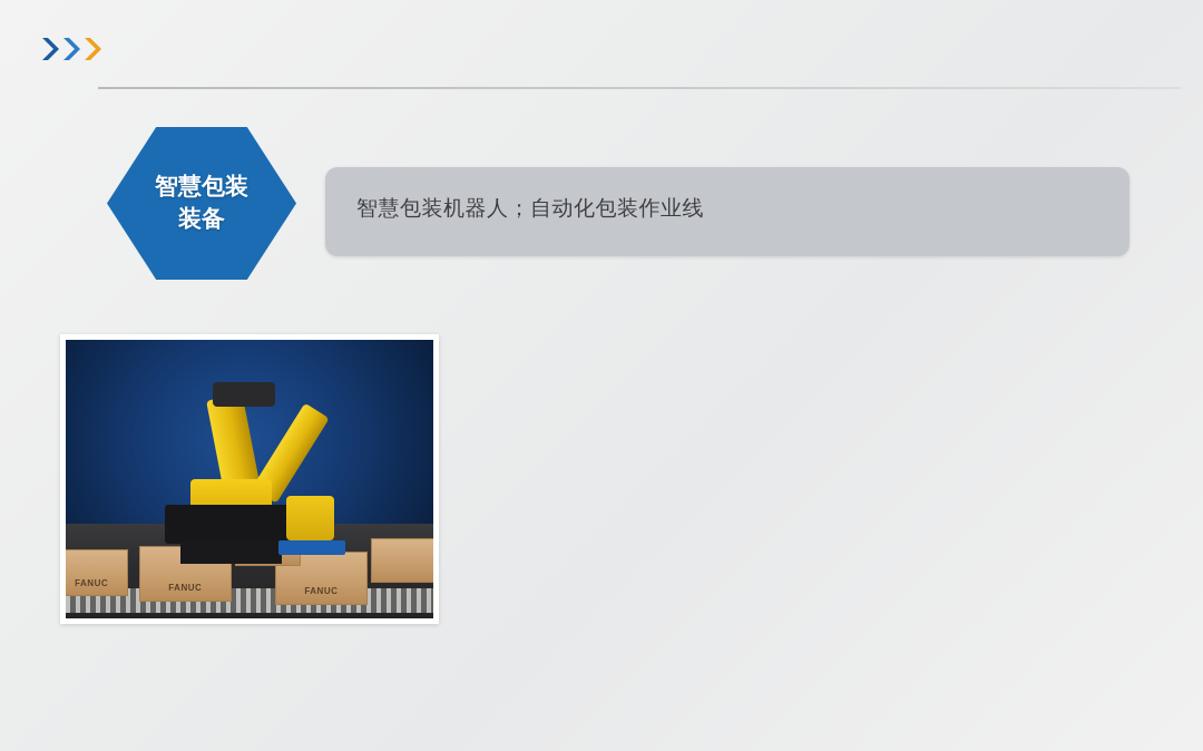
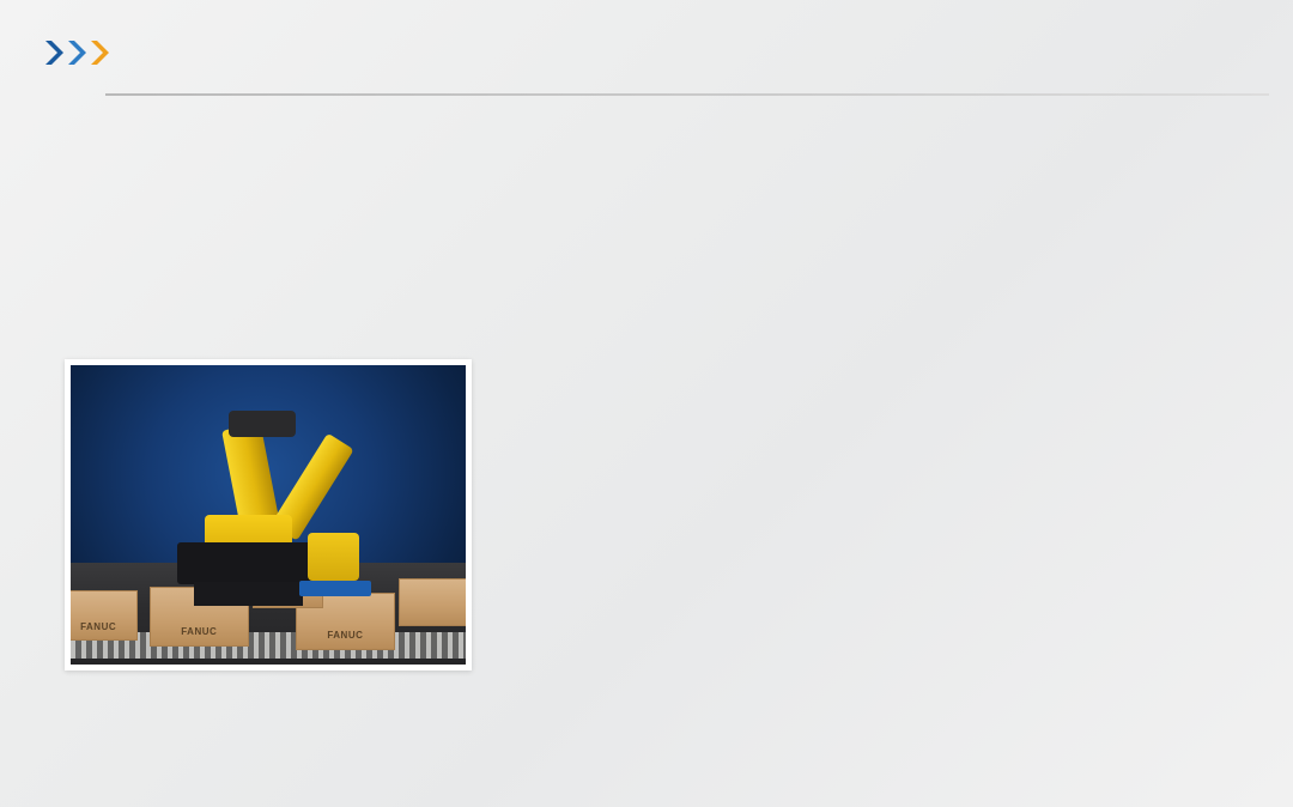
- 智慧包装
- 装备
- 智慧包装机器人；自动化包装作业线
  FANUC
  FANUC
  FANUC
